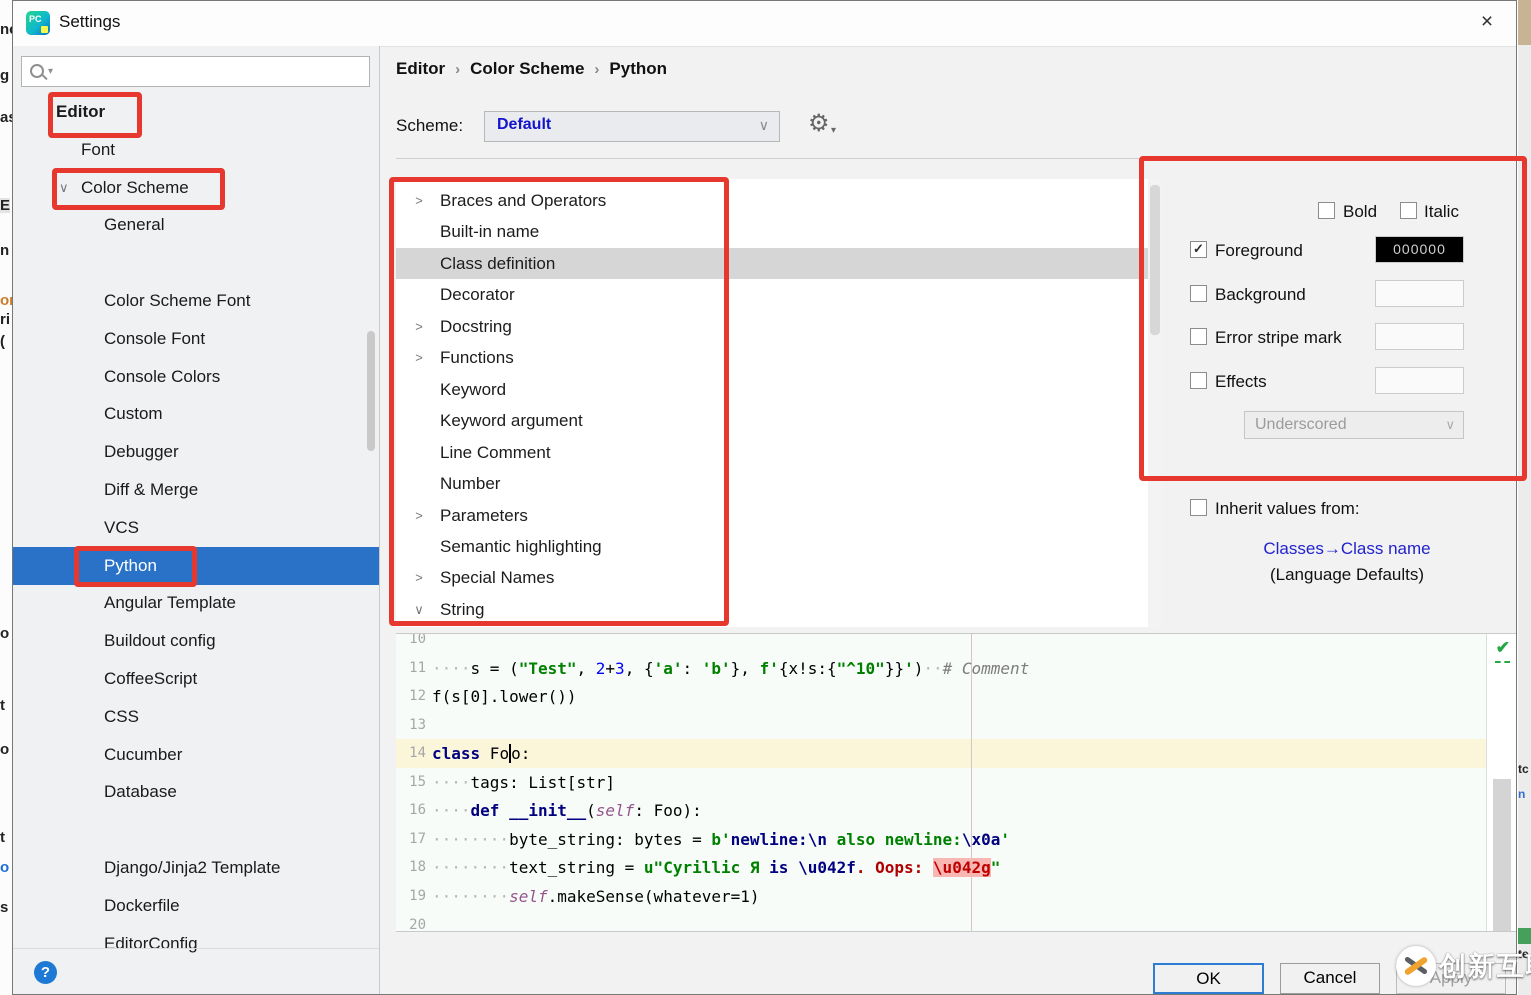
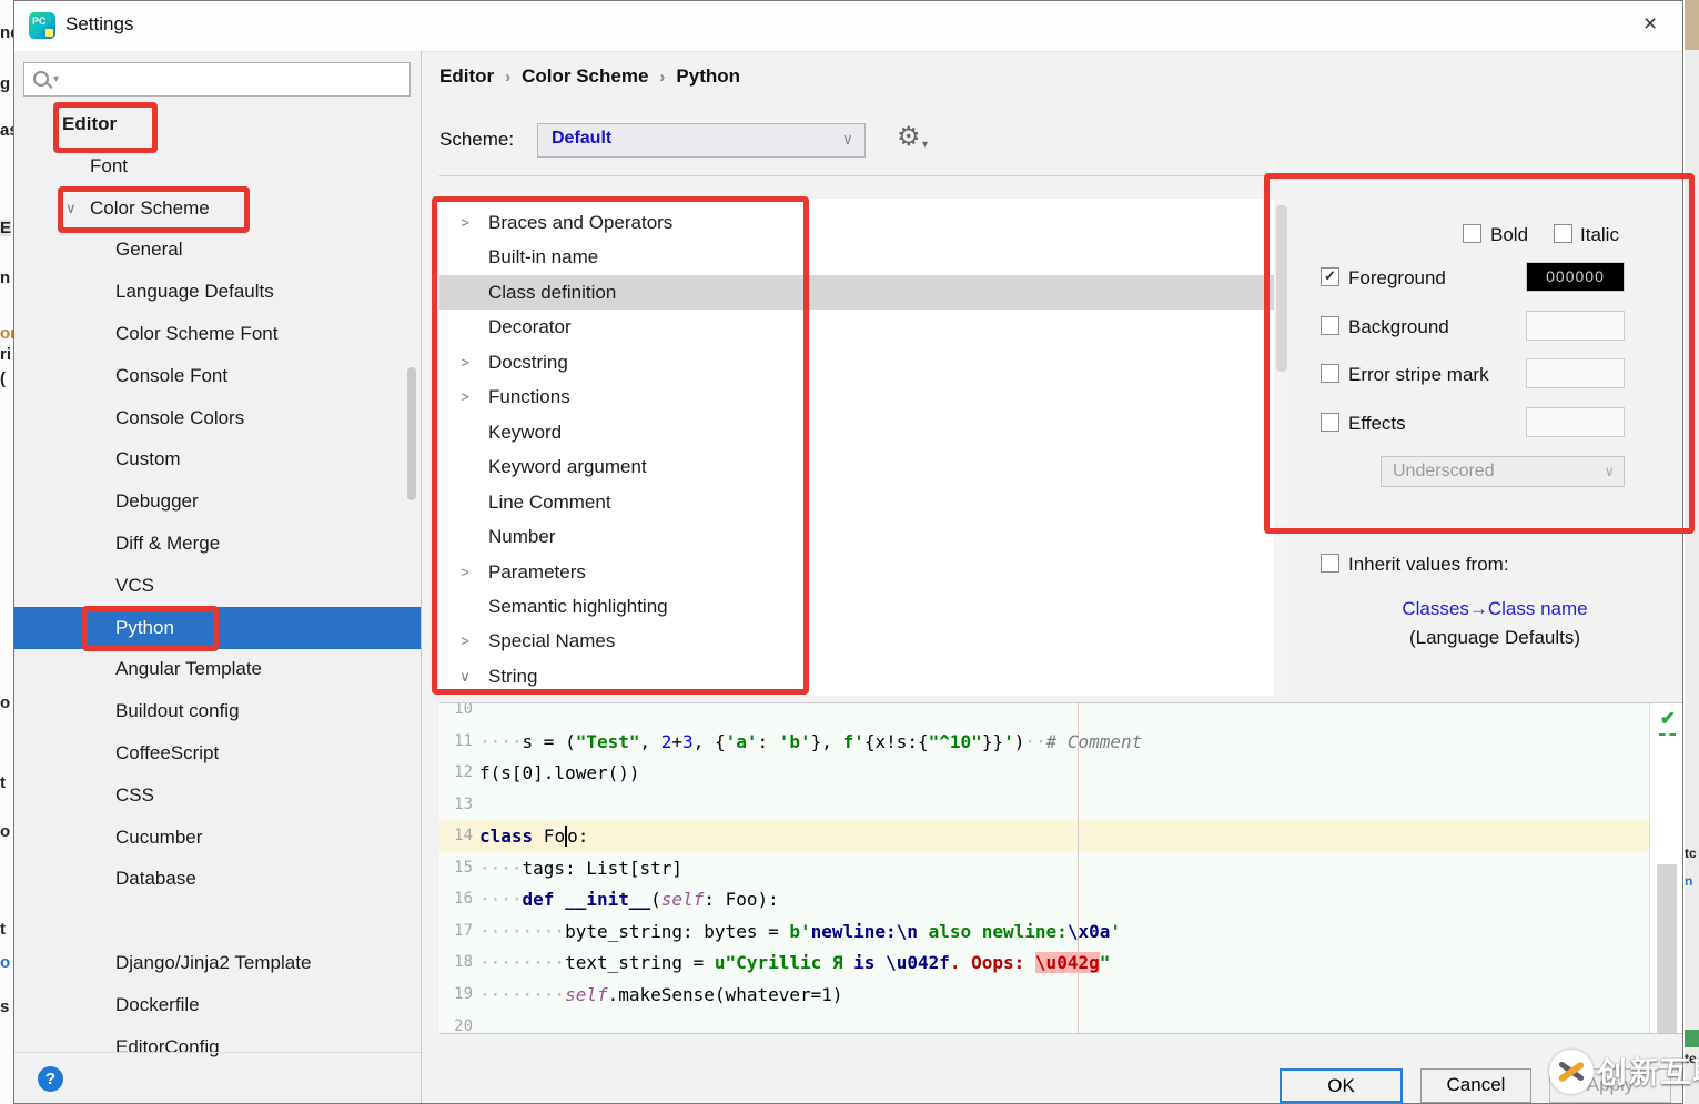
  g
  E
  n
  ri
  (
  o
  t
  o
  t
  o
  s
  tc
  n
  te
  PC
  Settings
  ×
  ▾
  Editor
  Font
  ∨
  Color Scheme
  General
+ Language Defaults
  Color Scheme Font
  Console Font
  Console Colors
  Custom
  Debugger
  Diff & Merge
  VCS
  Python
  Angular Template
  Buildout config
  CoffeeScript
  CSS
  Cucumber
  Database
  Django/Jinja2 Template
  Dockerfile
  EditorConfig
  Editor › Color Scheme › Python
  Scheme:
  Default
  ∨
  ⚙
  ▾
  ∨
  String
  >
  Special Names
  Semantic highlighting
  >
  Parameters
  Number
  Line Comment
  Keyword argument
  Keyword
  >
  Functions
  >
  Docstring
  Decorator
  Class definition
  Built-in name
  >
  Braces and Operators
  Bold
  Italic
  ✓
  Foreground
  000000
  Background
  Error stripe mark
  Effects
  Underscored
  ∨
  Inherit values from:
  Classes→Class name
  (Language Defaults)
  10
  11
  ····s = ("Test", 2+3, {'a': 'b'}, f'{x!s:{"^10"}}')··# Comment
  12
  f(s[0].lower())
  13
  14
  class Foo:
  15
  ····tags: List[str]
  16
  ····def __init__(self: Foo):
  17
  ········byte_string: bytes = b'newline:\n also newline:\x0a'
  18
  ········text_string = u"Cyrillic Я is \u042f. Oops: \u042g"
  19
  ········self.makeSense(whatever=1)
  20
  ✔
  ?
  OK
  Cancel
  Apply
  创新互
